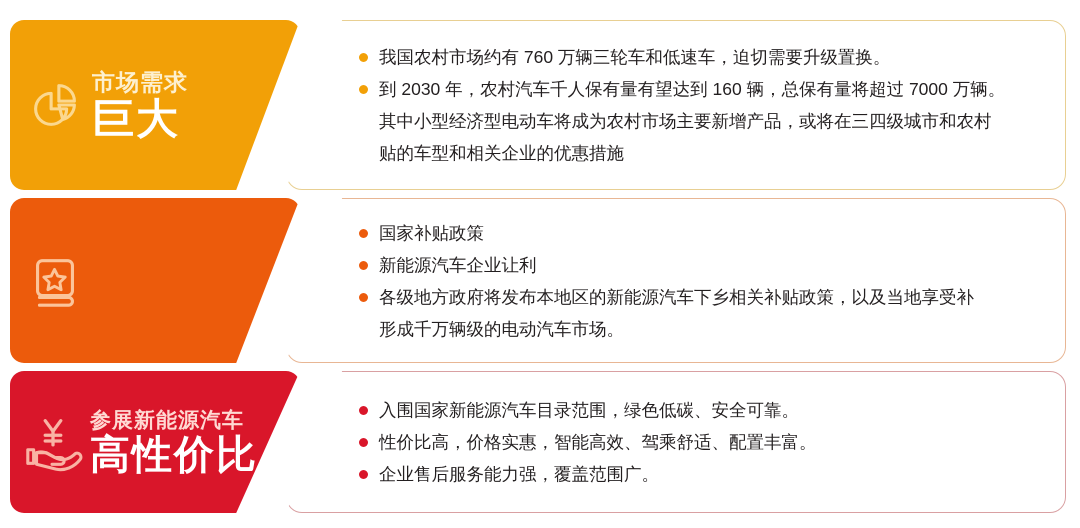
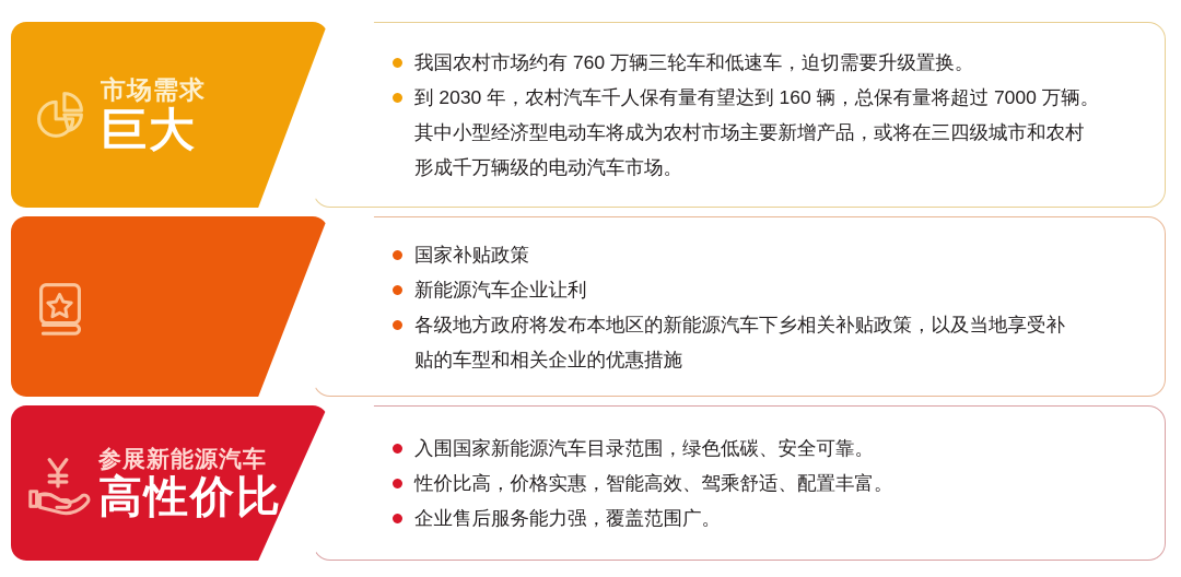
  市场需求
  巨大
  我国农村市场约有 760 万辆三轮车和低速车，迫切需要升级置换。
  到 2030 年，农村汽车千人保有量有望达到 160 辆，总保有量将超过 7000 万辆。
  其中小型经济型电动车将成为农村市场主要新增产品，或将在三四级城市和农村
- 贴的车型和相关企业的优惠措施
+ 形成千万辆级的电动汽车市场。
  国家补贴政策
  新能源汽车企业让利
  各级地方政府将发布本地区的新能源汽车下乡相关补贴政策，以及当地享受补
- 形成千万辆级的电动汽车市场。
+ 贴的车型和相关企业的优惠措施
  参展新能源汽车
  高性价比
  入围国家新能源汽车目录范围，绿色低碳、安全可靠。
  性价比高，价格实惠，智能高效、驾乘舒适、配置丰富。
  企业售后服务能力强，覆盖范围广。
